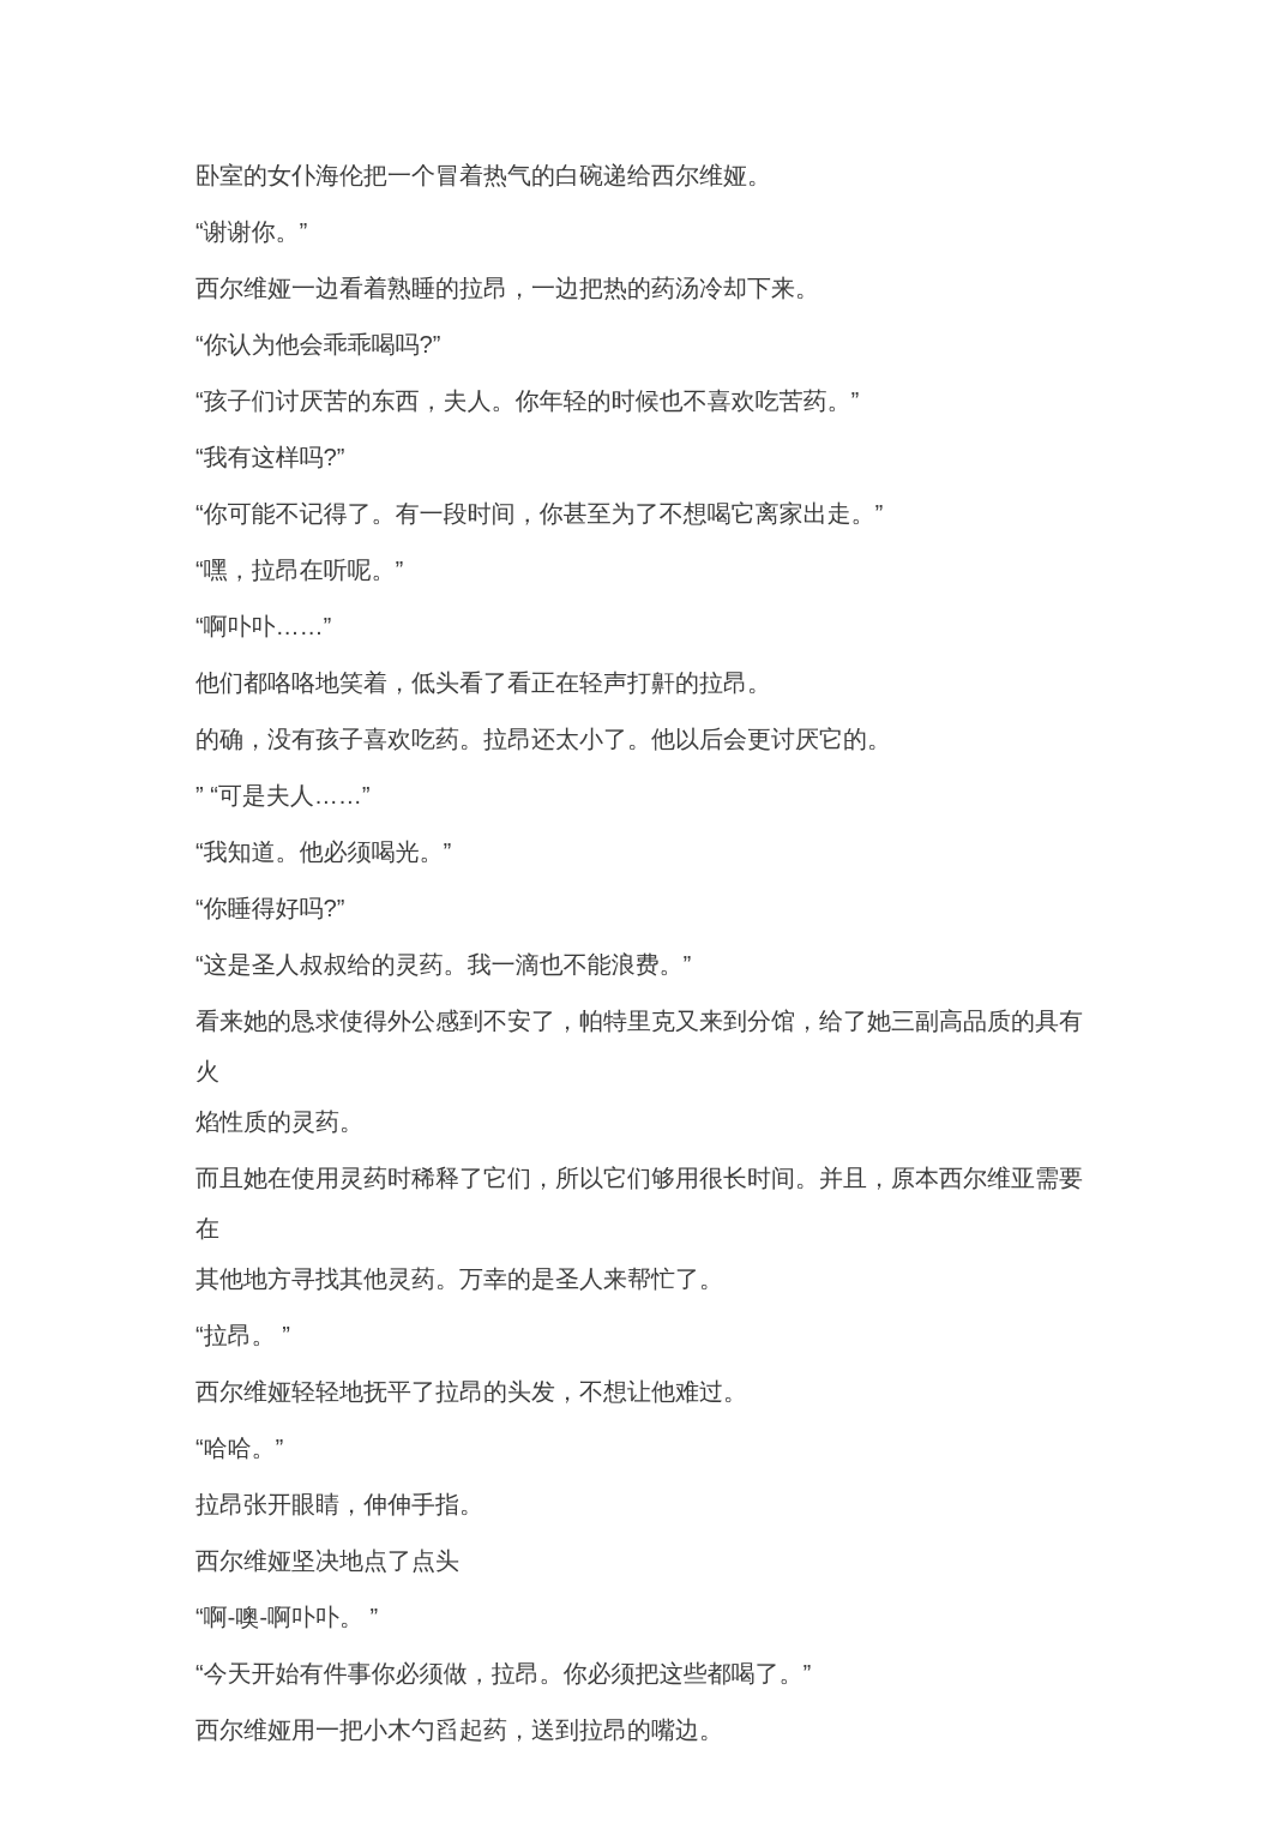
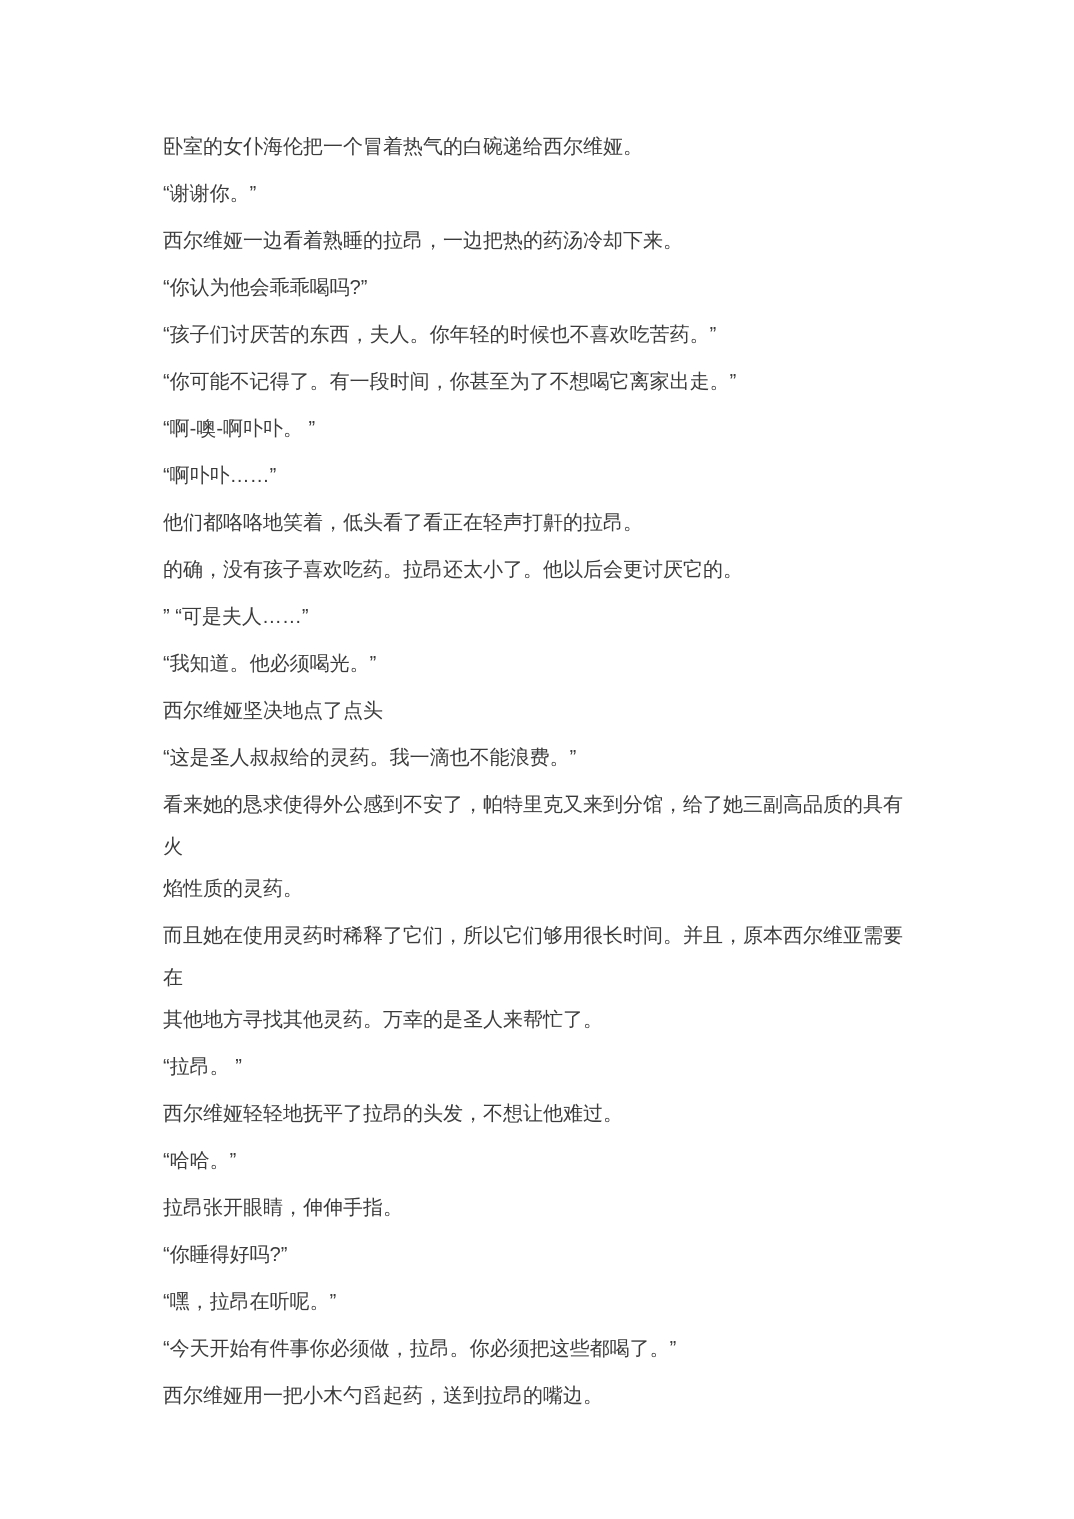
  卧室的女仆海伦把一个冒着热气的白碗递给西尔维娅。
  “谢谢你。”
  西尔维娅一边看着熟睡的拉昂，一边把热的药汤冷却下来。
  “你认为他会乖乖喝吗?”
  “孩子们讨厌苦的东西，夫人。你年轻的时候也不喜欢吃苦药。”
- “我有这样吗?”
  “你可能不记得了。有一段时间，你甚至为了不想喝它离家出走。”
- “嘿，拉昂在听呢。”
+ “啊-噢-啊卟卟。 ”
  “啊卟卟……”
  他们都咯咯地笑着，低头看了看正在轻声打鼾的拉昂。
  的确，没有孩子喜欢吃药。拉昂还太小了。他以后会更讨厌它的。
  ” “可是夫人……”
  “我知道。他必须喝光。”
- “你睡得好吗?”
+ 西尔维娅坚决地点了点头
  “这是圣人叔叔给的灵药。我一滴也不能浪费。”
  看来她的恳求使得外公感到不安了，帕特里克又来到分馆，给了她三副高品质的具有火
  焰性质的灵药。
  而且她在使用灵药时稀释了它们，所以它们够用很长时间。并且，原本西尔维亚需要在
  其他地方寻找其他灵药。万幸的是圣人来帮忙了。
  “拉昂。 ”
  西尔维娅轻轻地抚平了拉昂的头发，不想让他难过。
  “哈哈。”
  拉昂张开眼睛，伸伸手指。
- 西尔维娅坚决地点了点头
+ “你睡得好吗?”
- “啊-噢-啊卟卟。 ”
+ “嘿，拉昂在听呢。”
  “今天开始有件事你必须做，拉昂。你必须把这些都喝了。”
  西尔维娅用一把小木勺舀起药，送到拉昂的嘴边。
